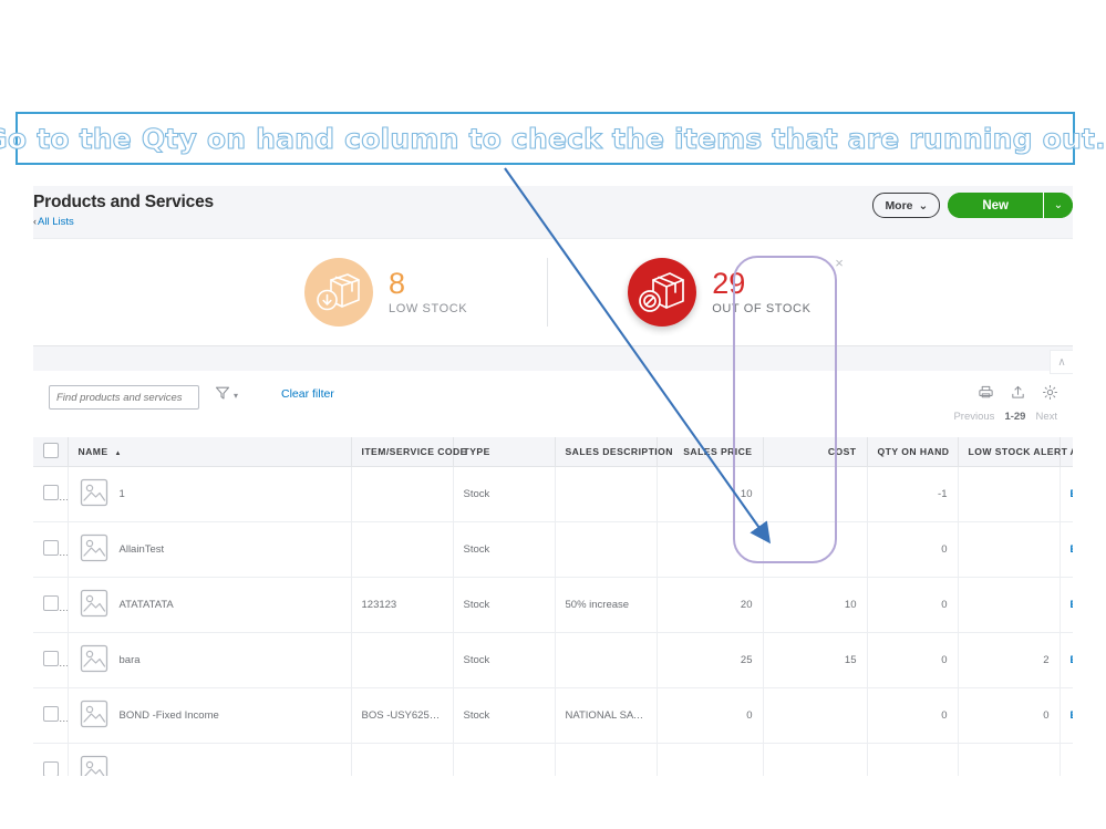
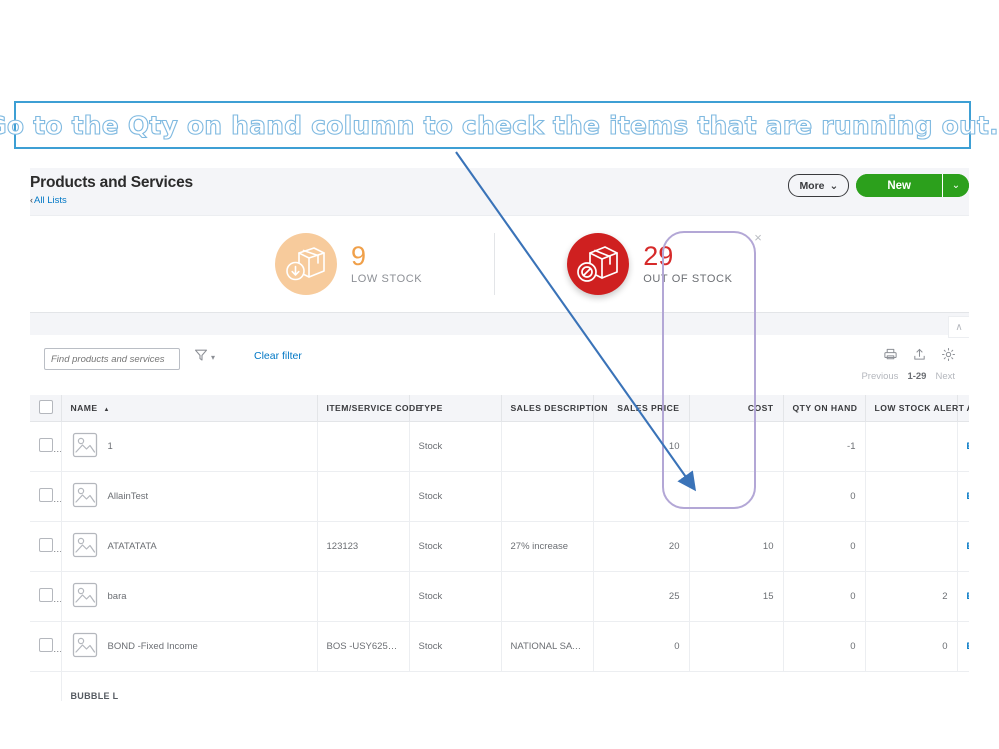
  o to the Qty on hand column to check the items that are running out.
  Products and Services
  ‹All Lists
  More
  ⌄
  New
  ⌄
- 8
+ 9
  LOW STOCK
  29
  OUT OF STOCK
  ×
  ∧
  Find products and services
  ▾
  Clear filter
  Previous
  1-29
  Next
  	NAME	ITEM/SERVICE COD	TYPE	SALES DESCRIPTIO	SALES PRICE	COST	QTY ON HAND	LOW STOCK ALERT
  	AllainTest		Stock				0
- 	ATATATATA	123123	Stock	50% increase	20	10	0
+ 	ATATATATA	123123	Stock	27% increase	20	10	0
  	bara		Stock		25	15	0	2
  	BOND -Fixed Income	BOS -USY62526A	Stock	NATIONAL SAVI…	0		0	0
+ 	BUBBLE L
